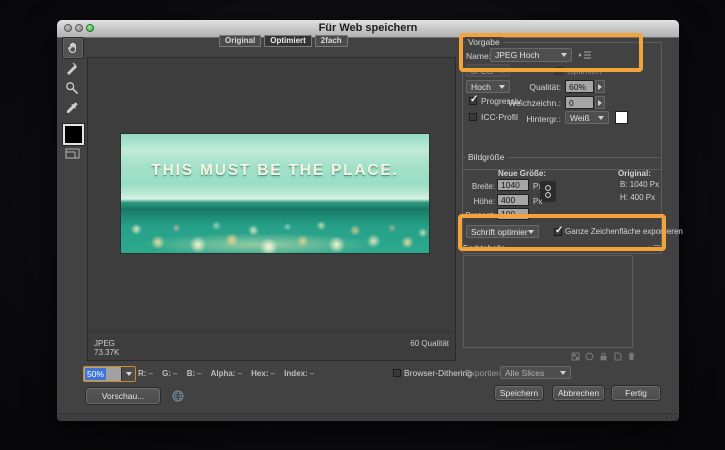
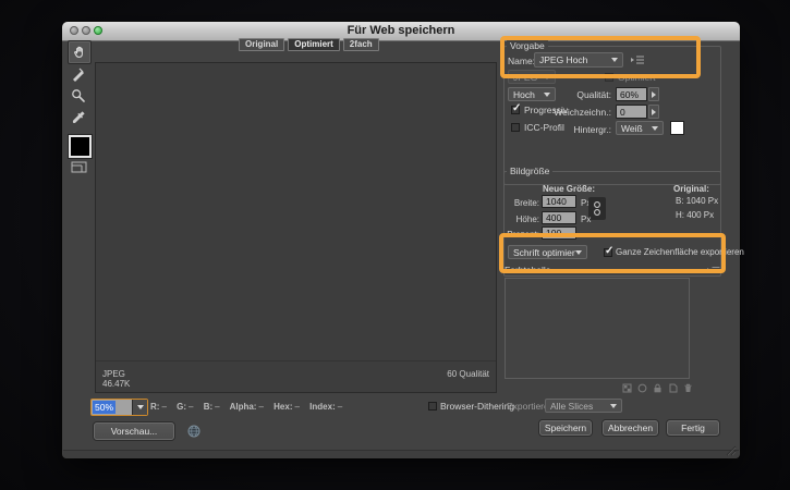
  Für Web speichern
  Original
  Optimiert
  2fach
- THIS MUST BE THE PLACE.
  JPEG
- 73.37K
+ 46.47K
  60 Qualität
  50%
  R: – G: – B: – Alpha: – Hex: – Index: –
  Browser-Dithering
  Vorschau...
  Vorgabe
  Name
  JPEG Hoch
  JPEG
  Optimiert
  Hoch
  Qualität:
  60%
  ✓
  Progressiv
  Weichzeichn.:
  0
  ICC-Profil
  Hintergr.:
  Weiß
  Bildgröße
  Neue Größe:
  Breite:
  1040
  Höhe:
  400
  Px
  Prozent:
  100
  Original:
  B: 1040 Px
  H: 400 Px
  Schrift optimier
  ✓
  Ganze Zeichenfläche exportieren
  Farbtabelle
  Exportier
  Alle Slices
  Speichern
  Abbrechen
  Fertig
